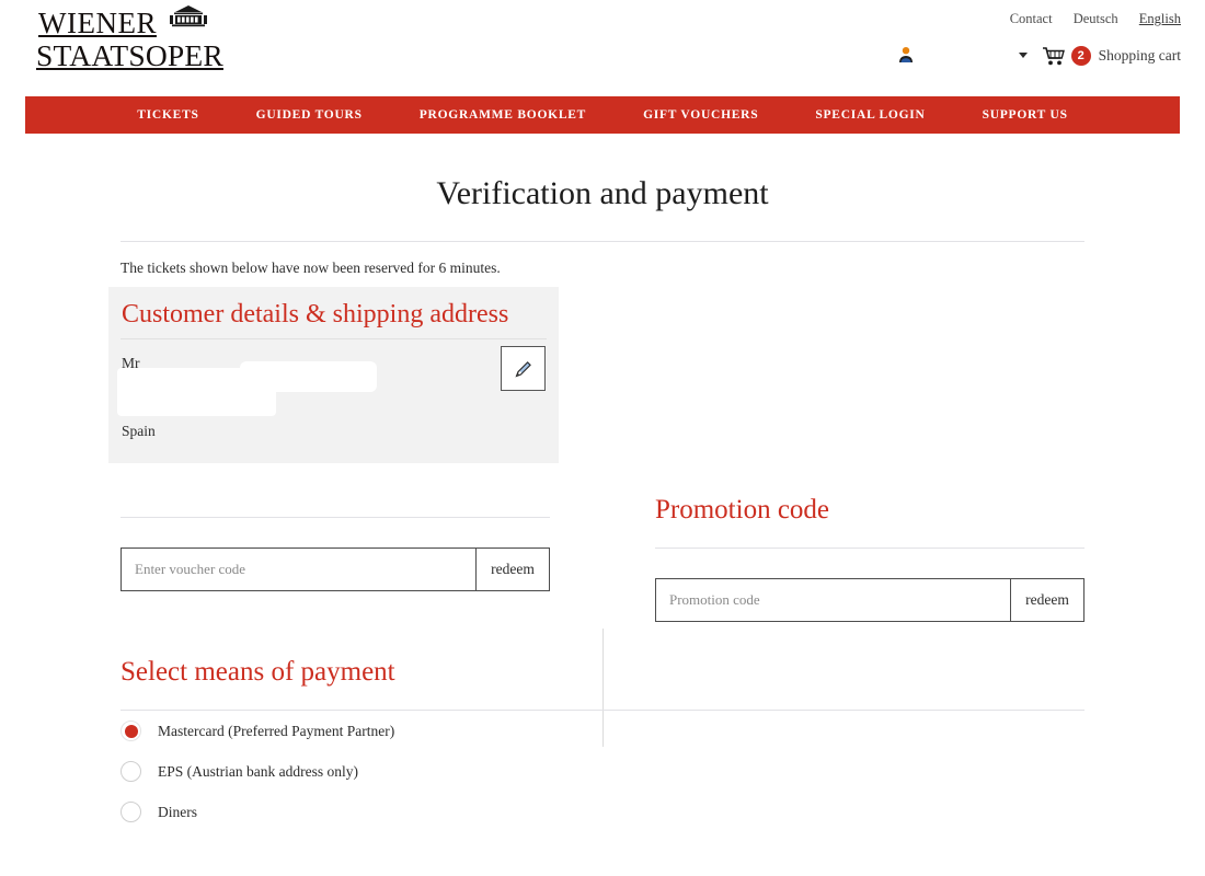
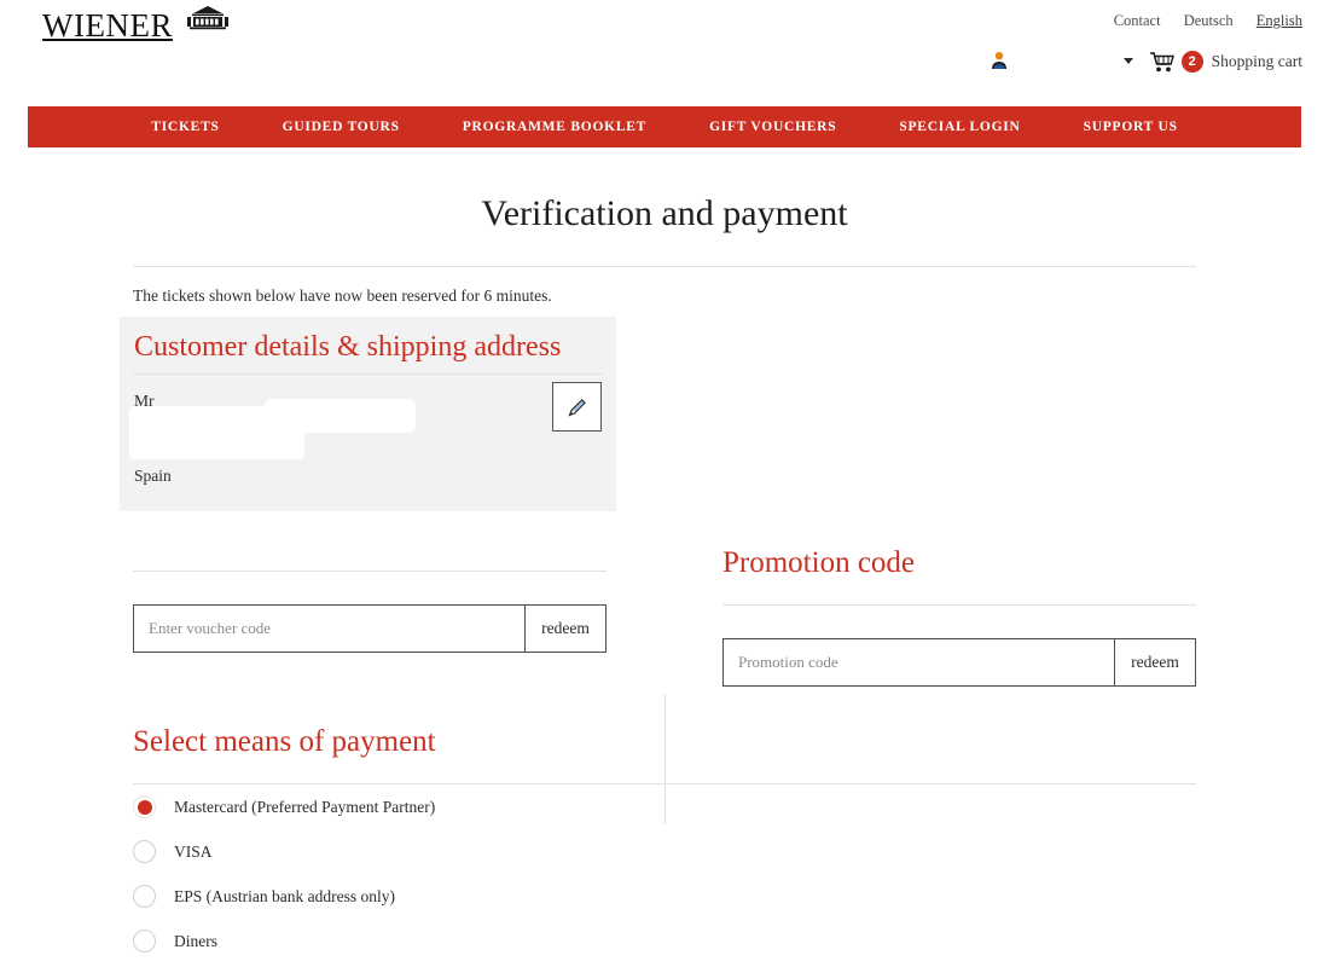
  WIENER
- STAATSOPER
  Contact Deutsch English
  2
  Shopping cart
  TICKETS
  GUIDED TOURS
  PROGRAMME BOOKLET
  GIFT VOUCHERS
  SPECIAL LOGIN
  SUPPORT US
  Verification and payment
  The tickets shown below have now been reserved for 6 minutes.
  Customer details & shipping address
  Mr
  Spain
  Enter voucher code
  redeem
  Promotion code
  Promotion code
  redeem
  Select means of payment
  Mastercard (Preferred Payment Partner)
+ VISA
  EPS (Austrian bank address only)
  Diners
